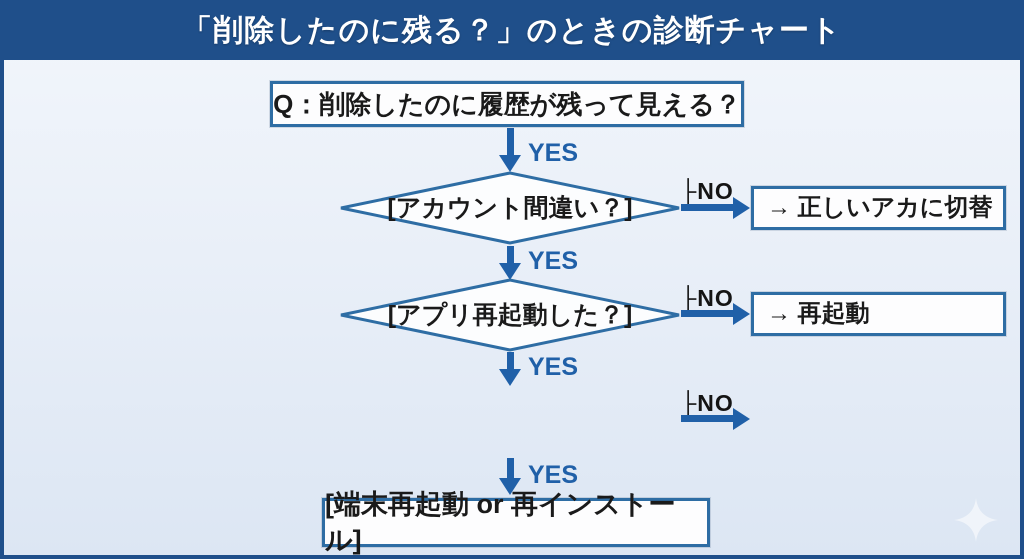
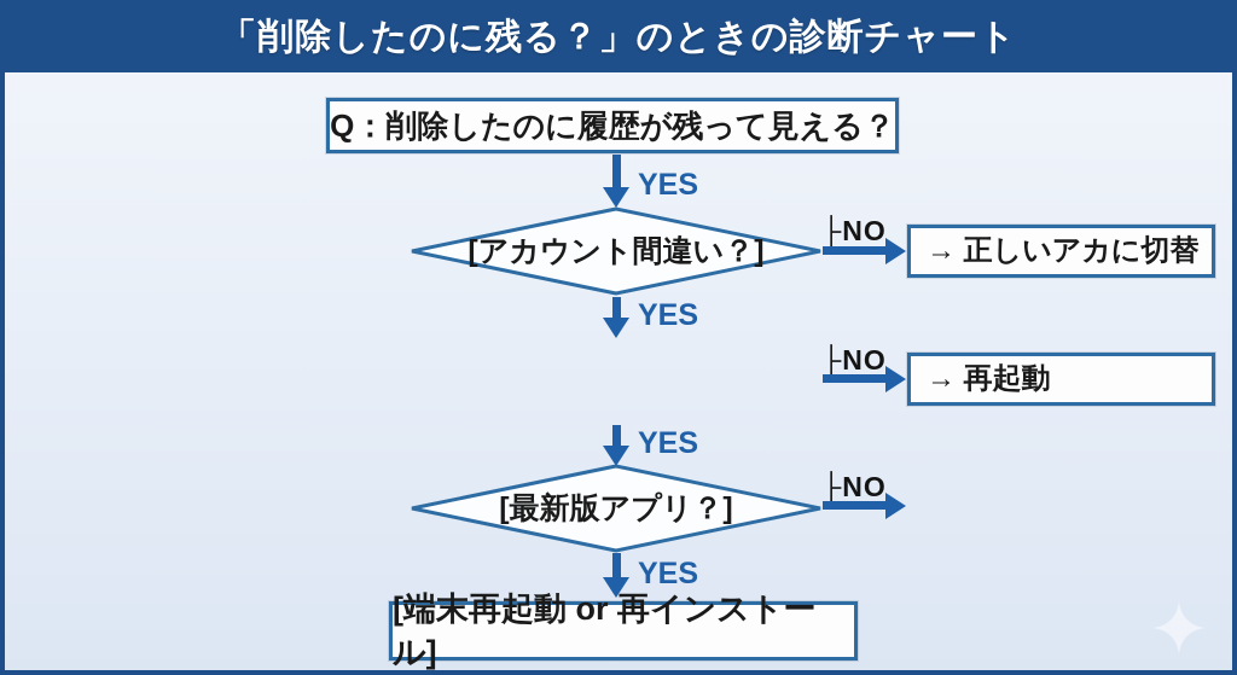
  「削除したのに残る？」のときの診断チャート
  Q：削除したのに履歴が残って見える？
  YES
  [アカウント間違い？]
  ├NO
  → 正しいアカに切替
  YES
- [アプリ再起動した？]
  ├NO
  → 再起動
  YES
+ [最新版アプリ？]
  ├NO
  YES
  [端末再起動 or 再インストール]
